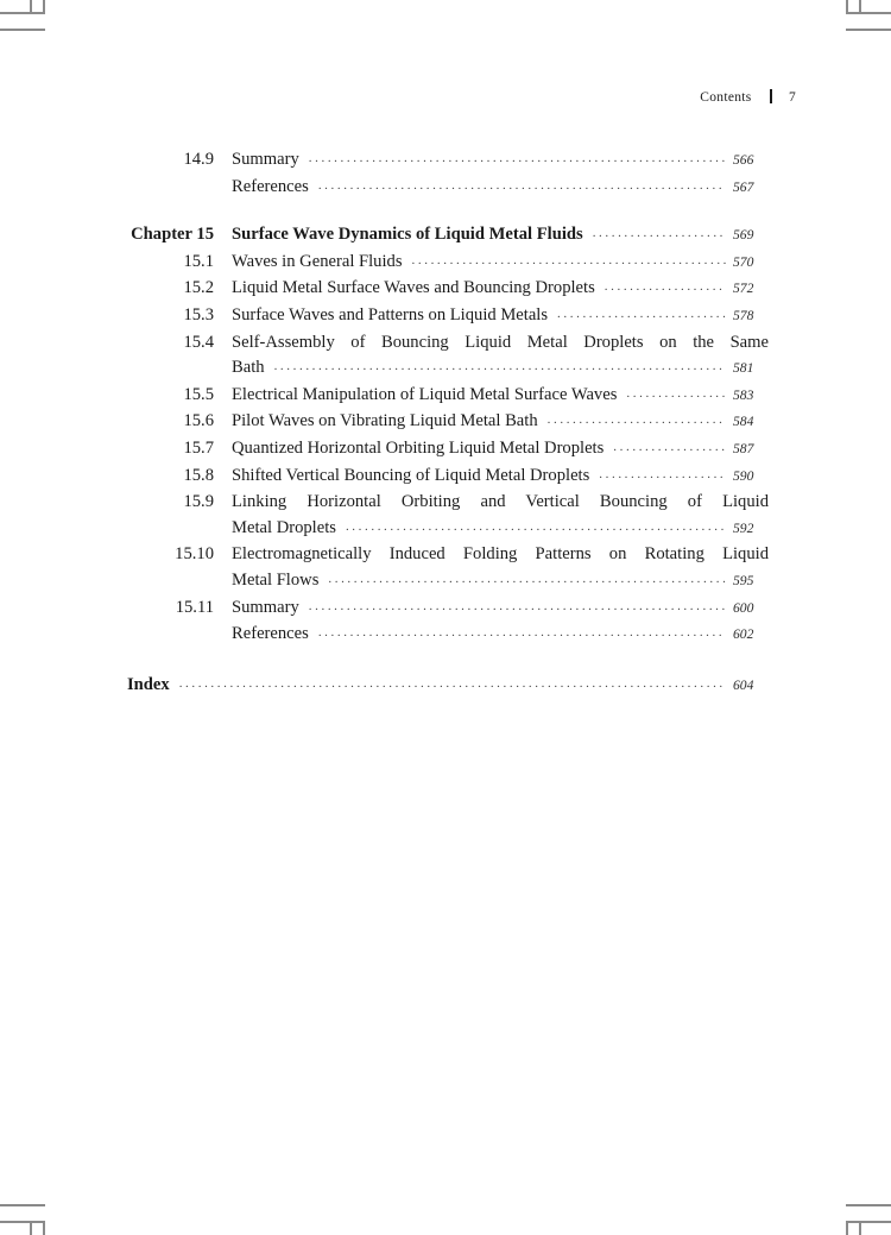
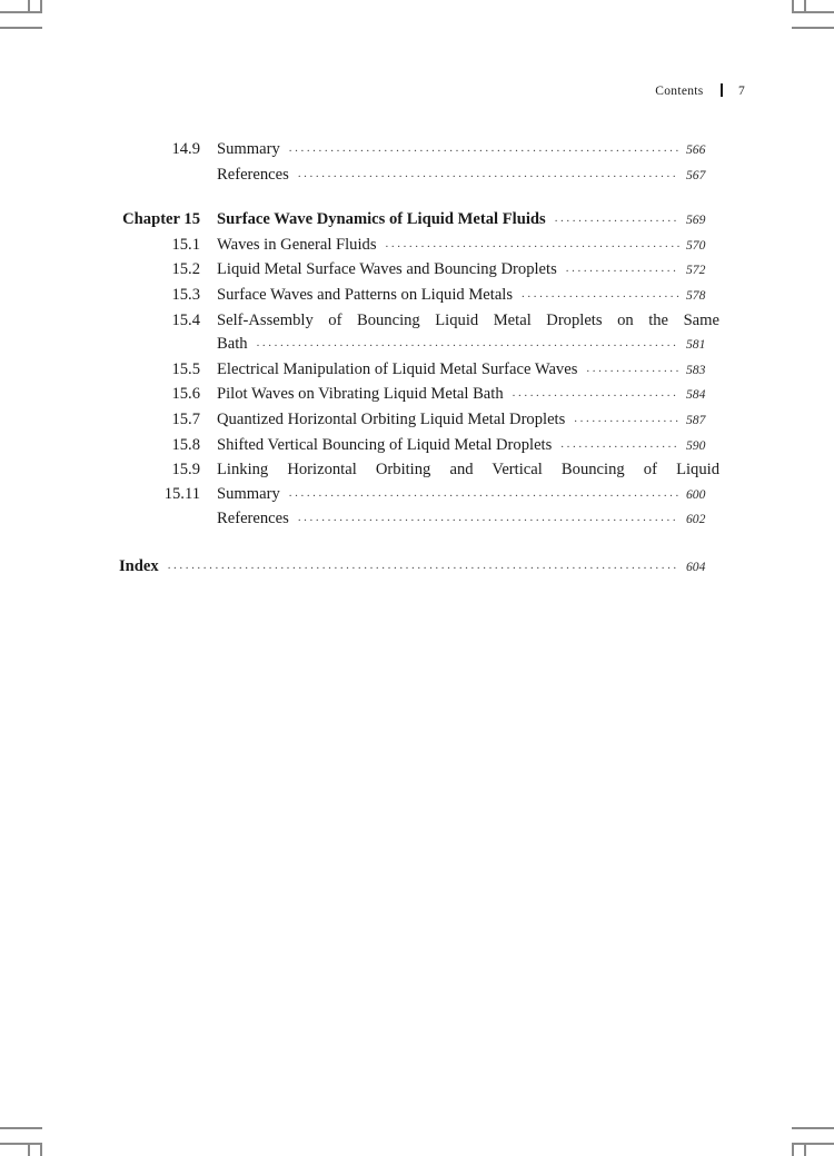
  Contents 7
  14.9
  Summary
  566
  References
  567
  Chapter 15
  Surface Wave Dynamics of Liquid Metal Fluids
  569
  15.1
  Waves in General Fluids
  570
  15.2
  Liquid Metal Surface Waves and Bouncing Droplets
  572
  15.3
  Surface Waves and Patterns on Liquid Metals
  578
  15.4
  Self-Assembly of Bouncing Liquid Metal Droplets on the Same
  Bath
  581
  15.5
  Electrical Manipulation of Liquid Metal Surface Waves
  583
  15.6
  Pilot Waves on Vibrating Liquid Metal Bath
  584
  15.7
  Quantized Horizontal Orbiting Liquid Metal Droplets
  587
  15.8
  Shifted Vertical Bouncing of Liquid Metal Droplets
  590
  15.9
  Linking Horizontal Orbiting and Vertical Bouncing of Liquid
- Metal Droplets
- 592
- 15.10
- Electromagnetically Induced Folding Patterns on Rotating Liquid
- Metal Flows
- 595
  15.11
  Summary
  600
  References
  602
  Index
  604
